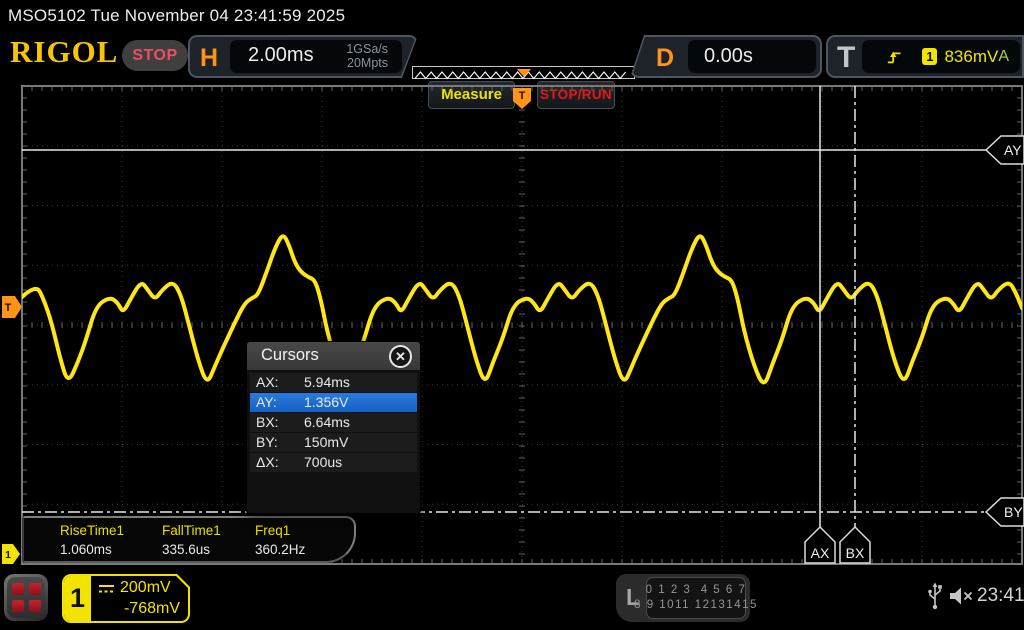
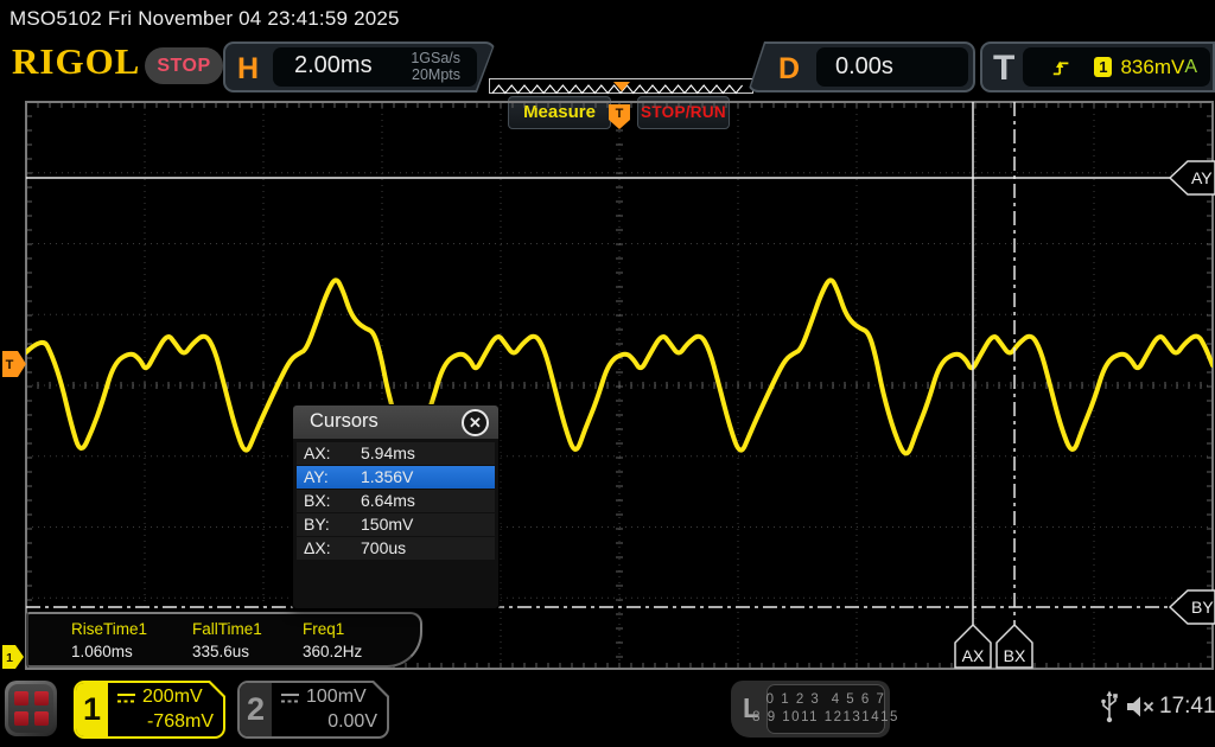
- MSO5102 Tue November 04 23:41:59 2025
+ MSO5102 Fri November 04 23:41:59 2025
  RIGOL
  STOP
  H
  2.00ms
  1GSa/s
  20Mpts
  Measure
  STOP/RUN
  D
  0.00s
  T
  1
  836mV
  A
  AY
  BY
  AX
  BX
  T
  T
  1
  Cursors
  ✕
  AX:
  5.94ms
  AY:
  1.356V
  BX:
  6.64ms
  BY:
  150mV
  ΔX:
  700us
  RiseTime1
  1.060ms
  FallTime1
  335.6us
  Freq1
  360.2Hz
  1
  200mV
  -768mV
+ 2
+ 100mV
+ 0.00V
  L
  0 1 2 3 4 5 6 7
  8 9 1011 12131415
- 23:41
+ 17:41
